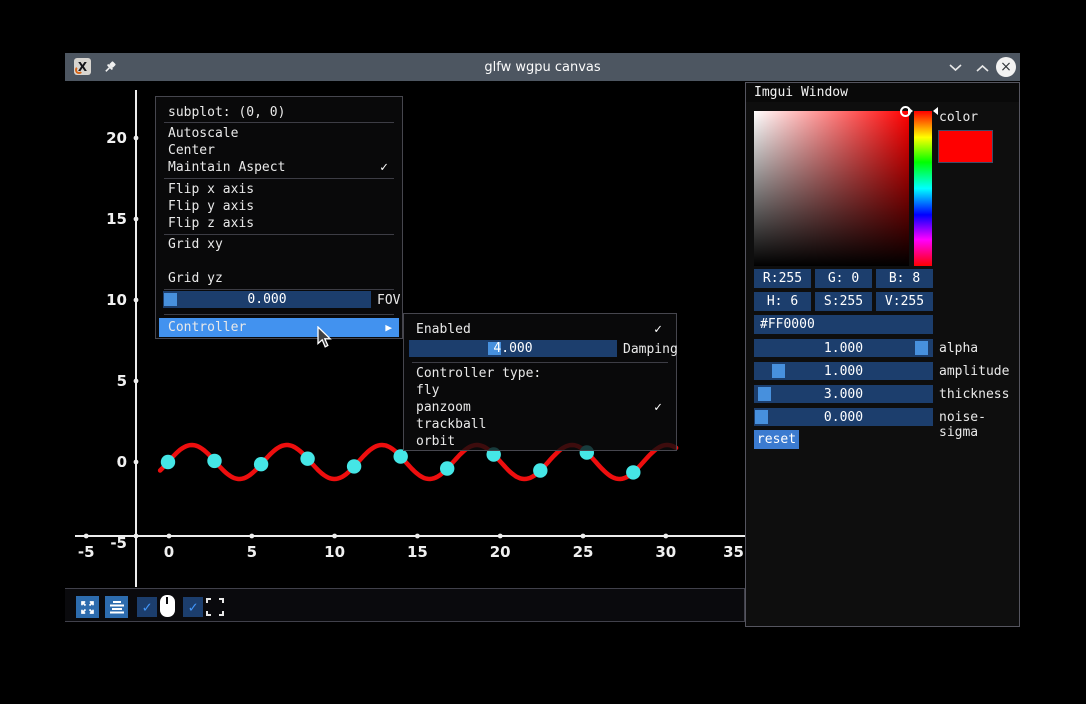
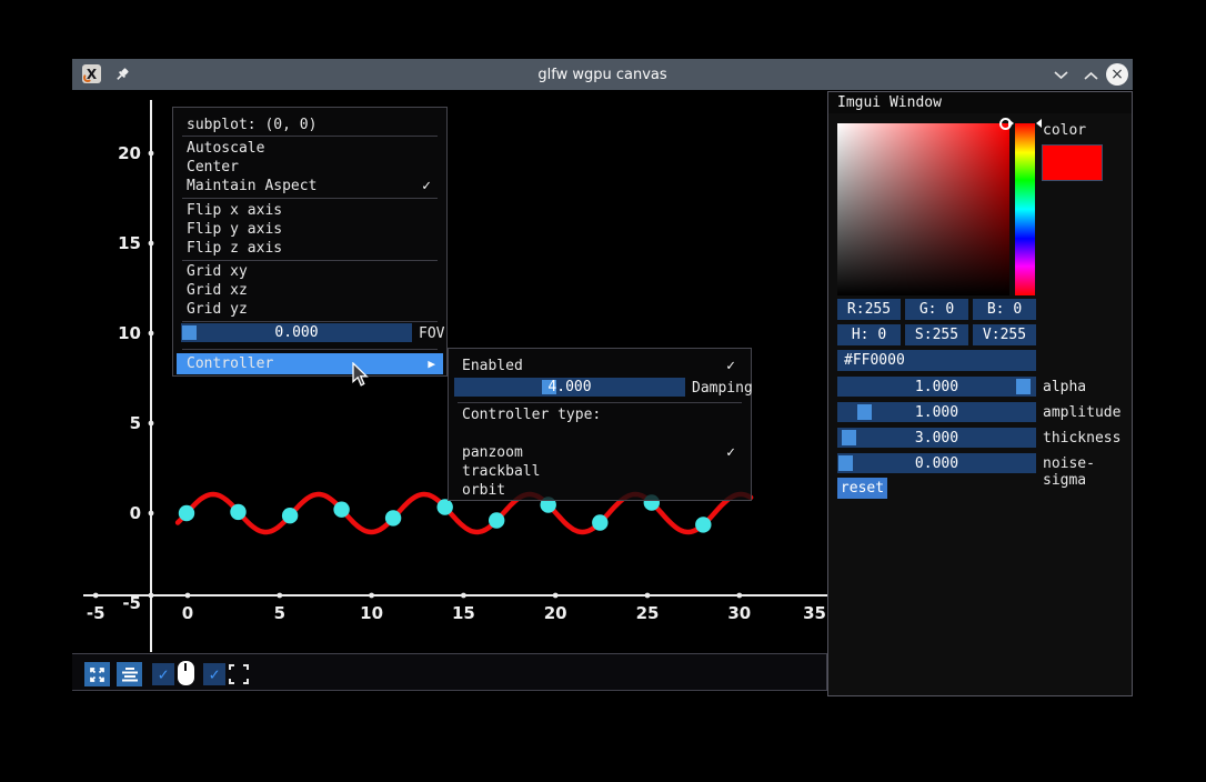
  glfw wgpu canvas
  X
  ×
  -5
  0
  5
  10
  15
  20
  25
  30
  35
  20
  15
  10
  5
  0
  -5
  ✓
  ✓
  Imgui Window
  color
  R:255
  G: 0
- B: 8
+ B: 0
- H: 6
+ H: 0
  S:255
  V:255
  #FF0000
  1.000
  alpha
  1.000
  amplitude
  3.000
  thickness
  0.000
  noise-sigma
  reset
  subplot: (0, 0)
  Autoscale
  Center
  Maintain Aspect
  ✓
  Flip x axis
  Flip y axis
  Flip z axis
  Grid xy
+ Grid xz
  Grid yz
  0.000
  FOV
  Controller
  ▶
  Enabled
  ✓
  4.000
  Damping
  Controller type:
- fly
  panzoom
  ✓
  trackball
  orbit
